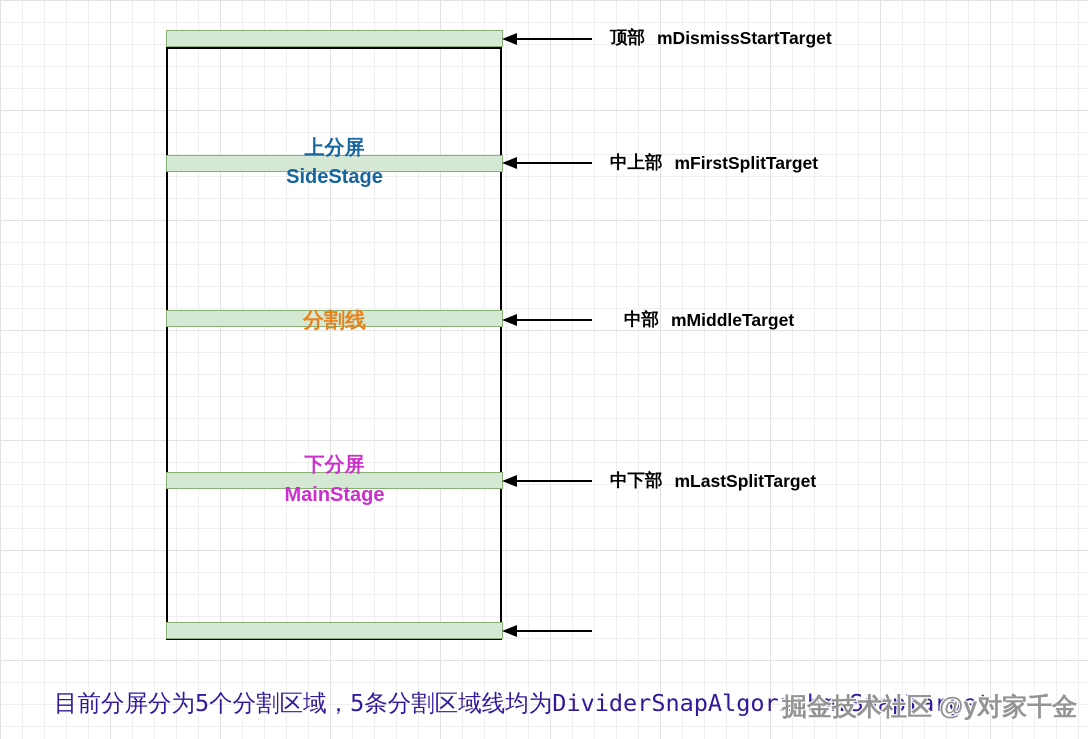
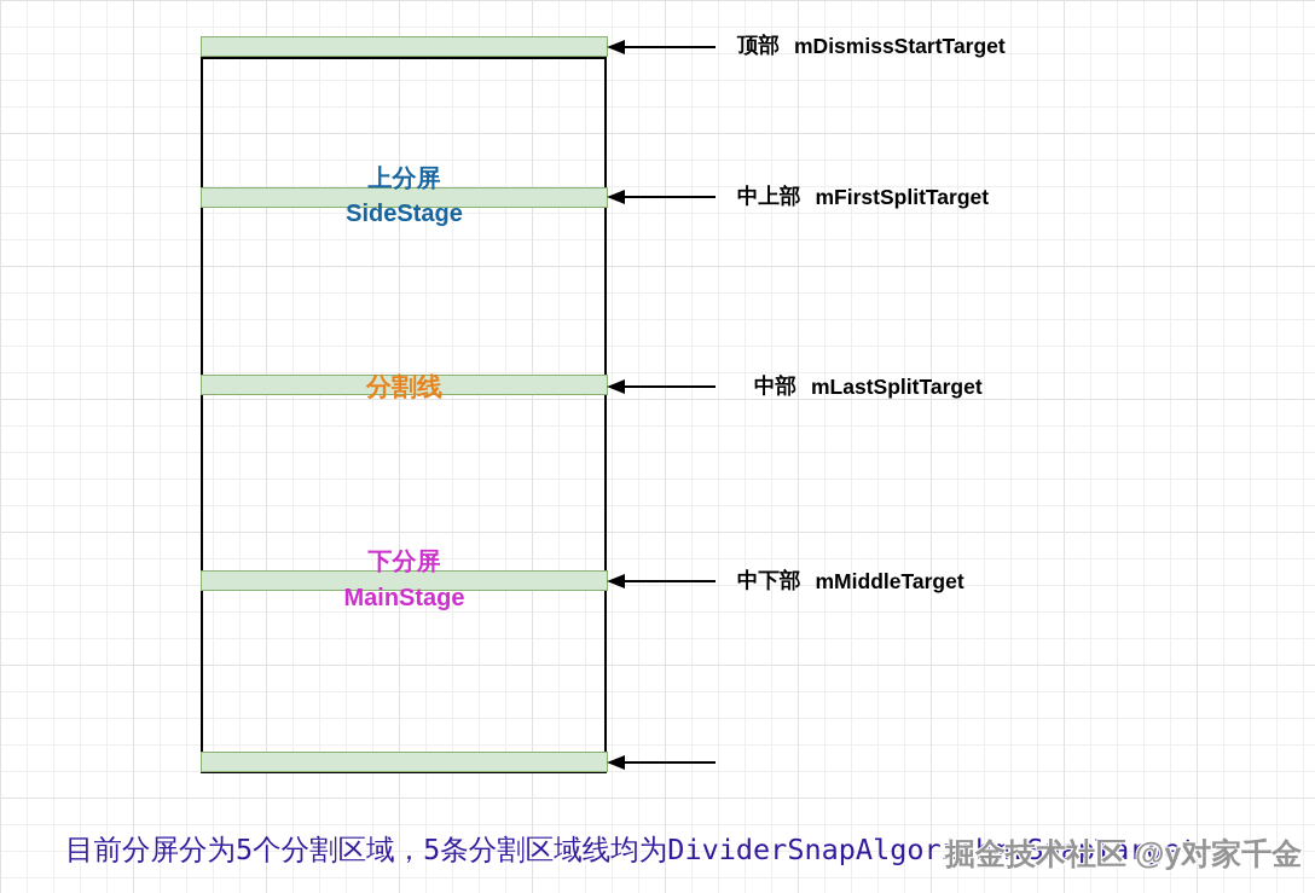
  上分屏
  SideStage
  分割线
  下分屏
  MainStage
  顶部
  mDismissStartTarget
  中上部
  mFirstSplitTarget
  中部
- mMiddleTarget
+ mLastSplitTarget
  中下部
- mLastSplitTarget
+ mMiddleTarget
  目前分屏分为5个分割区域，5条分割区域线均为DividerSnapAlgorithm.SnapTarget
  掘金技术社区 @y对家千金
